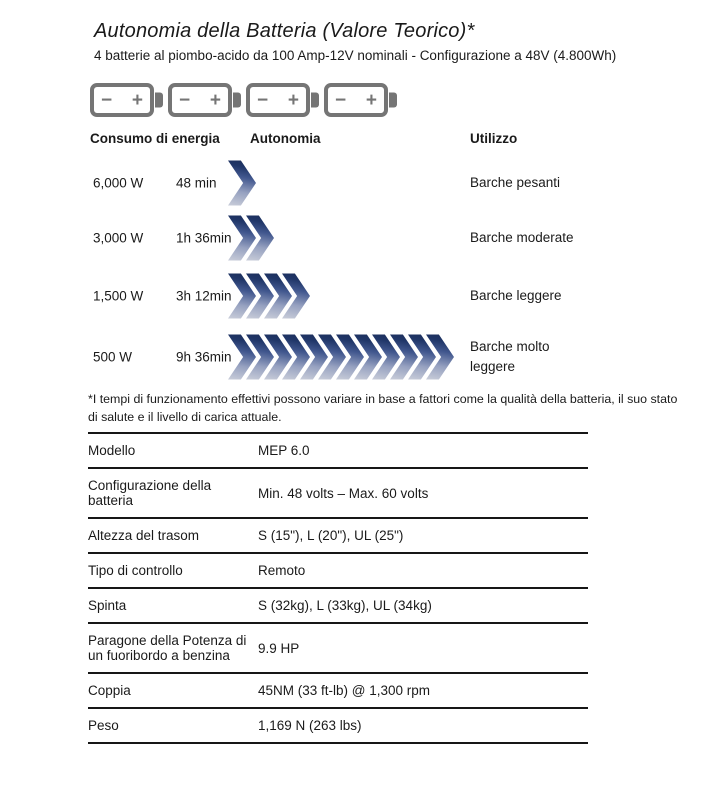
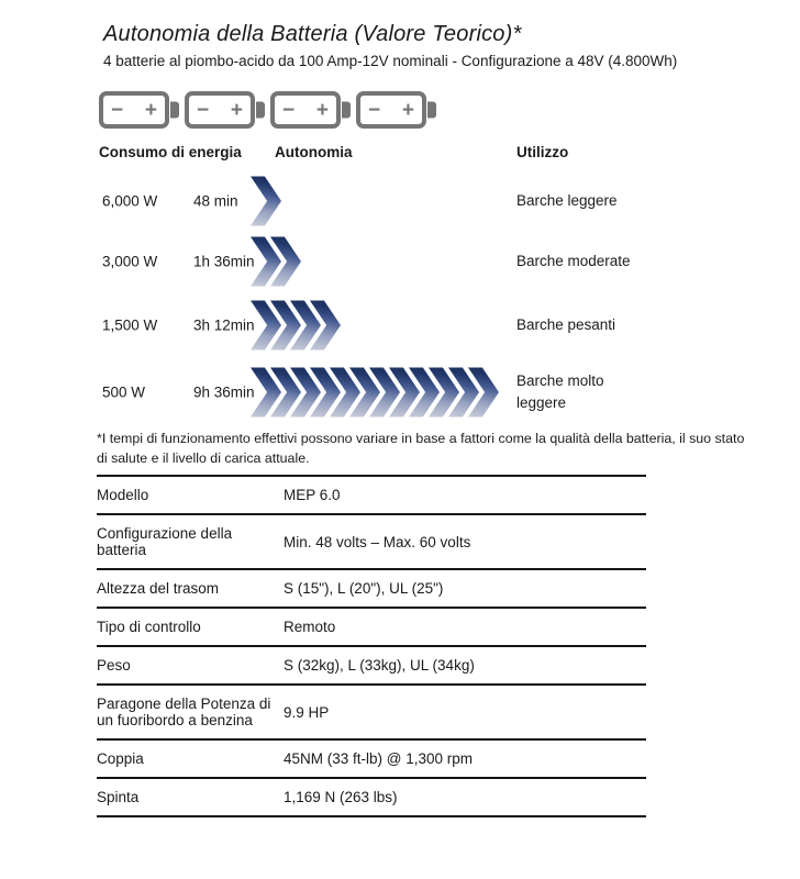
  Autonomia della Batteria (Valore Teorico)*
  4 batterie al piombo-acido da 100 Amp-12V nominali - Configurazione a 48V (4.800Wh)
  −
  +
  −
  +
  −
  +
  −
  +
  Consumo di energia
  Autonomia
  Utilizzo
  6,000 W
  48 min
- Barche pesanti
+ Barche leggere
  3,000 W
  1h 36min
  Barche moderate
  1,500 W
  3h 12min
- Barche leggere
+ Barche pesanti
  500 W
  9h 36min
  Barche molto leggere
  *I tempi di funzionamento effettivi possono variare in base a fattori come la qualità della batteria, il suo stato di salute e il livello di carica attuale.
  Modello	MEP 6.0
  Configurazione della batteria	Min. 48 volts – Max. 60 volts
  Altezza del trasom	S (15"), L (20"), UL (25")
  Tipo di controllo	Remoto
- Spinta	S (32kg), L (33kg), UL (34kg)
+ Peso	S (32kg), L (33kg), UL (34kg)
  Paragone della Potenza di un fuoribordo a benzina	9.9 HP
  Coppia	45NM (33 ft-lb) @ 1,300 rpm
- Peso	1,169 N (263 lbs)
+ Spinta	1,169 N (263 lbs)
